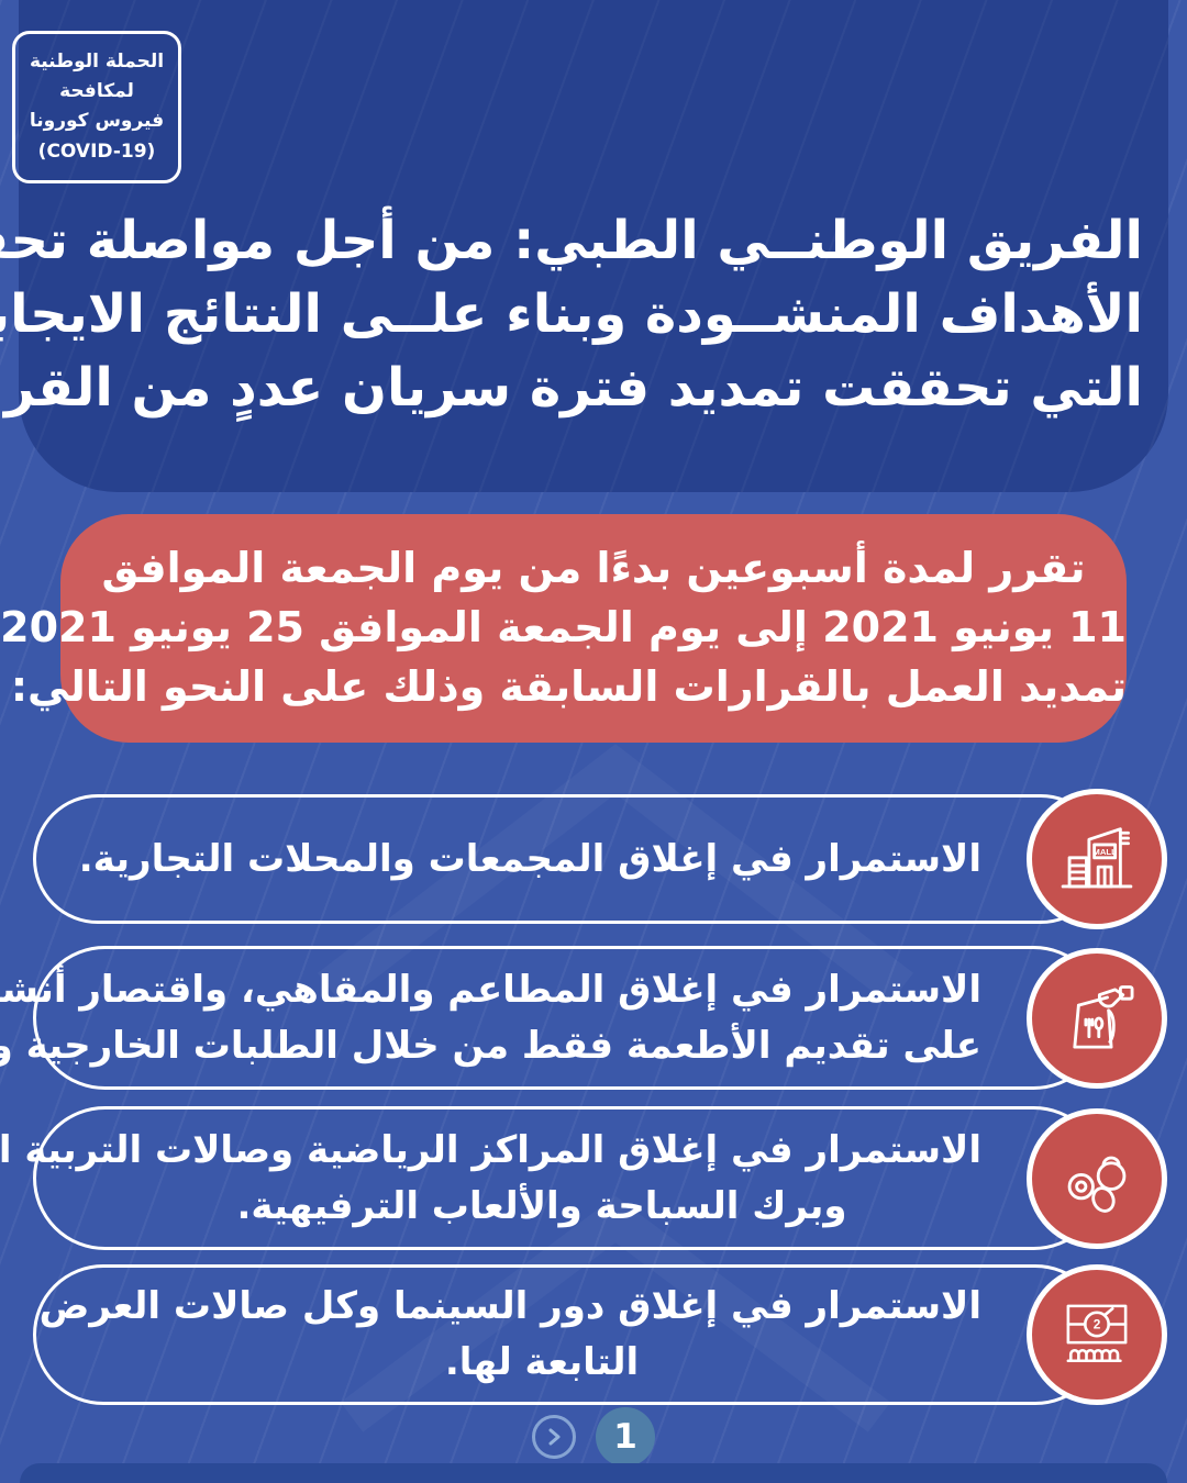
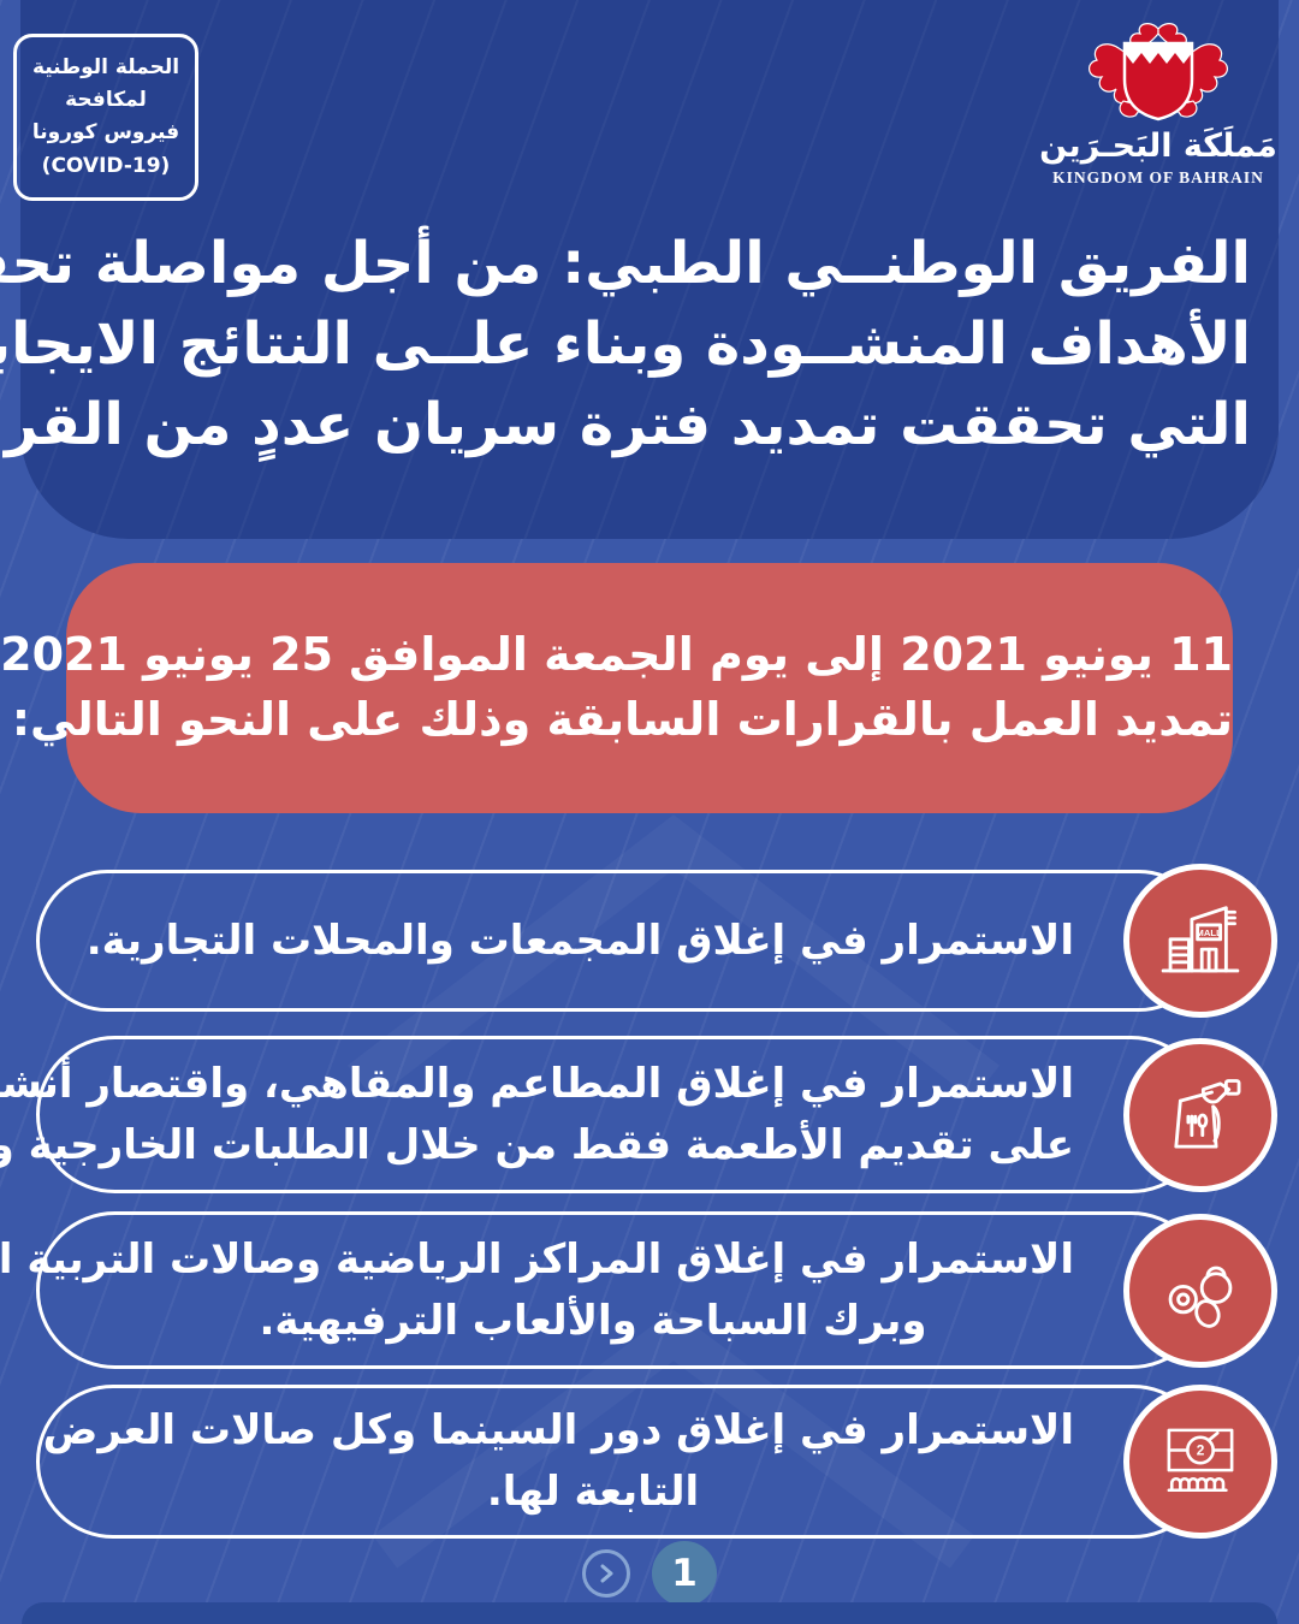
  الحملة الوطنية
  لمكافحة
  فيروس كورونا
  (COVID-19)
+ مَملَكَة البَحـرَين
+ KINGDOM OF BAHRAIN
  الفريق الوطنــي الطبي: من أجل مواصلة تح
  الأهداف المنشــودة وبناء علــى النتائج الايجاب
  التي تحققت تمديد فترة سريان عددٍ من القر
- تقرر لمدة أسبوعين بدءًا من يوم الجمعة الموافق
  11 يونيو 2021 إلى يوم الجمعة الموافق 25 يونيو 2021
  تمديد العمل بالقرارات السابقة وذلك على النحو التالي:
  الاستمرار في إغلاق المجمعات والمحلات التجارية.
  MALL
  الاستمرار في إغلاق المطاعم والمقاهي، واقتصار أنش
  على تقديم الأطعمة فقط من خلال الطلبات الخارجية و
  الاستمرار في إغلاق المراكز الرياضية وصالات التربية ا
  وبرك السباحة والألعاب الترفيهية.
  الاستمرار في إغلاق دور السينما وكل صالات العرض
  التابعة لها.
  2
  1
